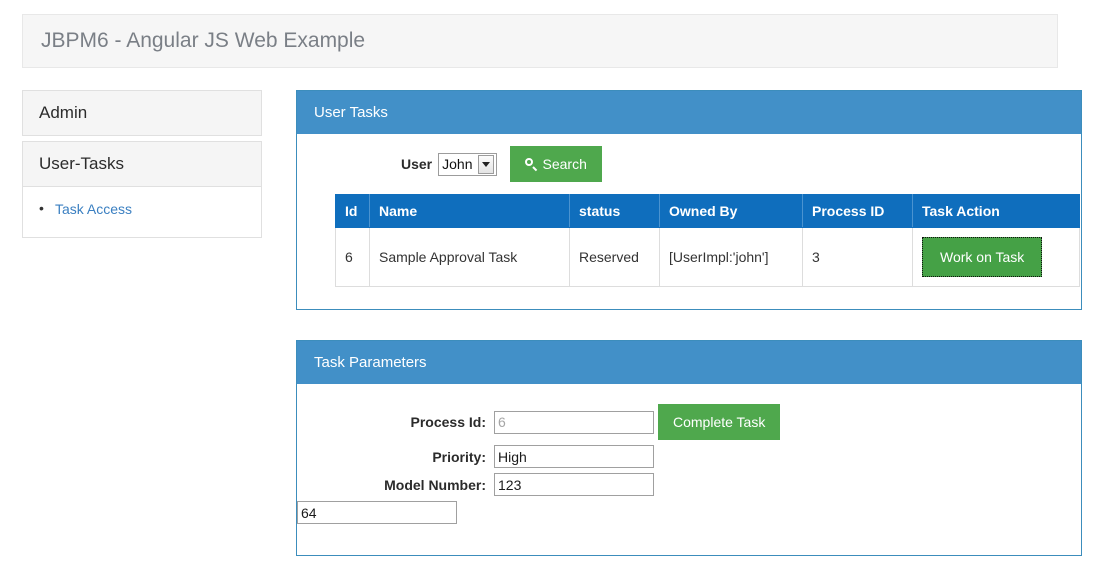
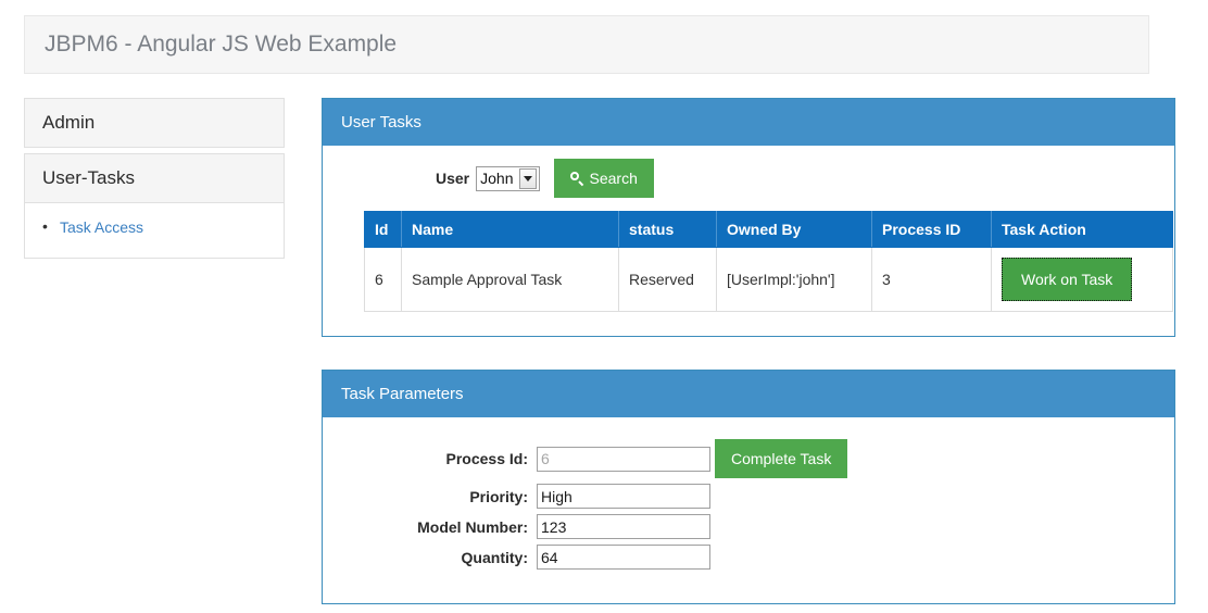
  JBPM6 - Angular JS Web Example
  Admin
  User-Tasks
  Task Access
  User Tasks
  User
  John
  Search
  Id	Name	status	Owned By	Process ID	Task Action
  6	Sample Approval Task	Reserved	[UserImpl:'john']	3	Work on Task
  Task Parameters
  Process Id:
  6
  Complete Task
  Priority:
  High
  Model Number:
  123
+ Quantity:
  64
